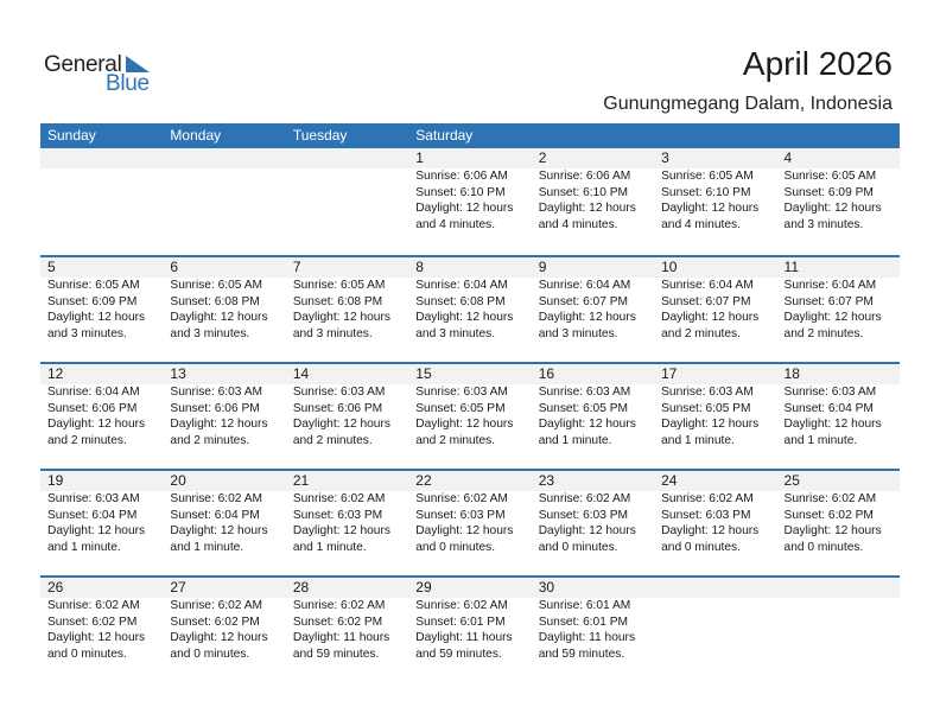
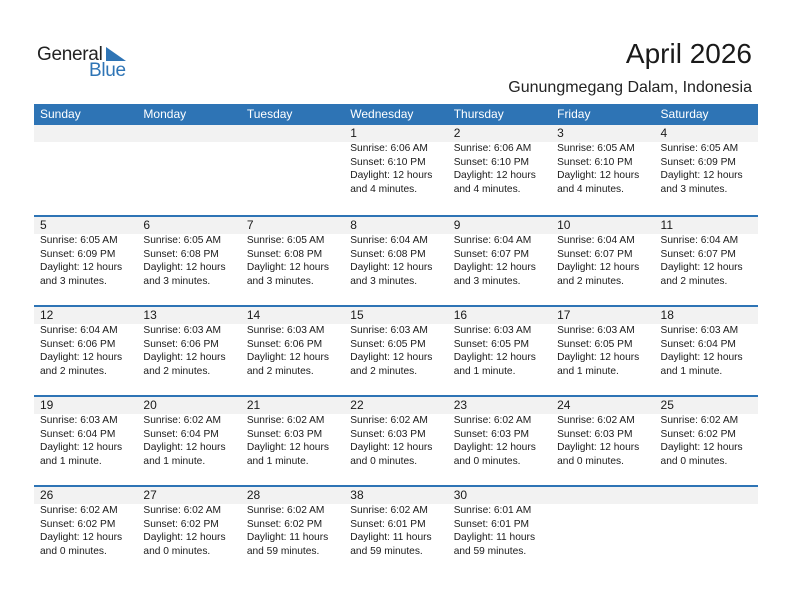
  General
  Blue
  April 2026
  Gunungmegang Dalam, Indonesia
  Sunday
  Monday
  Tuesday
+ Wednesday
+ Thursday
+ Friday
  Saturday
  1
  Sunrise: 6:06 AM
  Sunset: 6:10 PM
  Daylight: 12 hours
  and 4 minutes.
  2
  Sunrise: 6:06 AM
  Sunset: 6:10 PM
  Daylight: 12 hours
  and 4 minutes.
  3
  Sunrise: 6:05 AM
  Sunset: 6:10 PM
  Daylight: 12 hours
  and 4 minutes.
  4
  Sunrise: 6:05 AM
  Sunset: 6:09 PM
  Daylight: 12 hours
  and 3 minutes.
  5
  Sunrise: 6:05 AM
  Sunset: 6:09 PM
  Daylight: 12 hours
  and 3 minutes.
  6
  Sunrise: 6:05 AM
  Sunset: 6:08 PM
  Daylight: 12 hours
  and 3 minutes.
  7
  Sunrise: 6:05 AM
  Sunset: 6:08 PM
  Daylight: 12 hours
  and 3 minutes.
  8
  Sunrise: 6:04 AM
  Sunset: 6:08 PM
  Daylight: 12 hours
  and 3 minutes.
  9
  Sunrise: 6:04 AM
  Sunset: 6:07 PM
  Daylight: 12 hours
  and 3 minutes.
  10
  Sunrise: 6:04 AM
  Sunset: 6:07 PM
  Daylight: 12 hours
  and 2 minutes.
  11
  Sunrise: 6:04 AM
  Sunset: 6:07 PM
  Daylight: 12 hours
  and 2 minutes.
  12
  Sunrise: 6:04 AM
  Sunset: 6:06 PM
  Daylight: 12 hours
  and 2 minutes.
  13
  Sunrise: 6:03 AM
  Sunset: 6:06 PM
  Daylight: 12 hours
  and 2 minutes.
  14
  Sunrise: 6:03 AM
  Sunset: 6:06 PM
  Daylight: 12 hours
  and 2 minutes.
  15
  Sunrise: 6:03 AM
  Sunset: 6:05 PM
  Daylight: 12 hours
  and 2 minutes.
  16
  Sunrise: 6:03 AM
  Sunset: 6:05 PM
  Daylight: 12 hours
  and 1 minute.
  17
  Sunrise: 6:03 AM
  Sunset: 6:05 PM
  Daylight: 12 hours
  and 1 minute.
  18
  Sunrise: 6:03 AM
  Sunset: 6:04 PM
  Daylight: 12 hours
  and 1 minute.
  19
  Sunrise: 6:03 AM
  Sunset: 6:04 PM
  Daylight: 12 hours
  and 1 minute.
  20
  Sunrise: 6:02 AM
  Sunset: 6:04 PM
  Daylight: 12 hours
  and 1 minute.
  21
  Sunrise: 6:02 AM
  Sunset: 6:03 PM
  Daylight: 12 hours
  and 1 minute.
  22
  Sunrise: 6:02 AM
  Sunset: 6:03 PM
  Daylight: 12 hours
  and 0 minutes.
  23
  Sunrise: 6:02 AM
  Sunset: 6:03 PM
  Daylight: 12 hours
  and 0 minutes.
  24
  Sunrise: 6:02 AM
  Sunset: 6:03 PM
  Daylight: 12 hours
  and 0 minutes.
  25
  Sunrise: 6:02 AM
  Sunset: 6:02 PM
  Daylight: 12 hours
  and 0 minutes.
  26
  Sunrise: 6:02 AM
  Sunset: 6:02 PM
  Daylight: 12 hours
  and 0 minutes.
  27
  Sunrise: 6:02 AM
  Sunset: 6:02 PM
  Daylight: 12 hours
  and 0 minutes.
  28
  Sunrise: 6:02 AM
  Sunset: 6:02 PM
  Daylight: 11 hours
  and 59 minutes.
- 29
+ 38
  Sunrise: 6:02 AM
  Sunset: 6:01 PM
  Daylight: 11 hours
  and 59 minutes.
  30
  Sunrise: 6:01 AM
  Sunset: 6:01 PM
  Daylight: 11 hours
  and 59 minutes.
